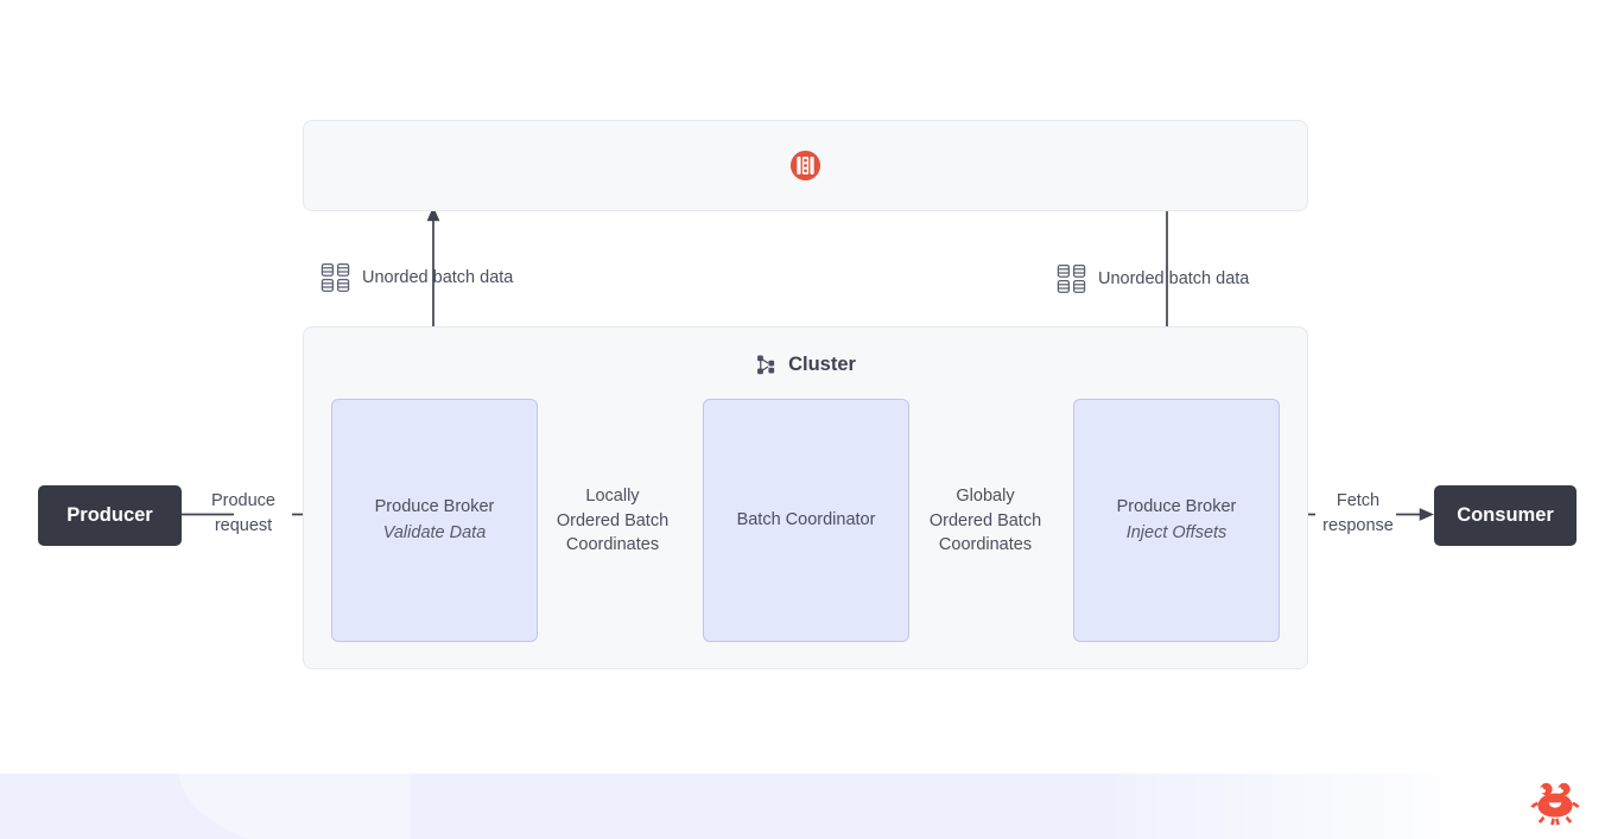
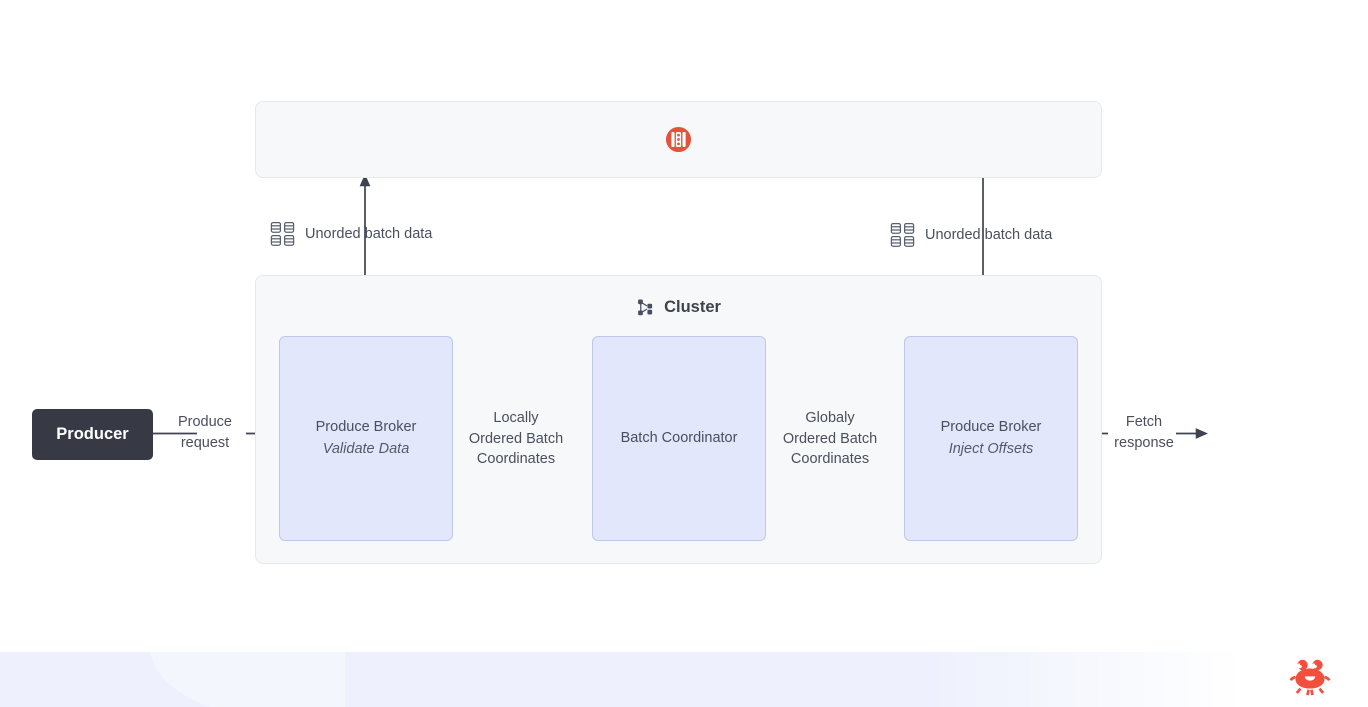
  Unorded batch data
  Unorded batch data
  Cluster
  Produce Broker
  Validate Data
  Batch Coordinator
  Produce Broker
  Inject Offsets
  Producer
- Consumer
  Produce
  request
  Locally
  Ordered Batch
  Coordinates
  Globaly
  Ordered Batch
  Coordinates
  Fetch
  response
